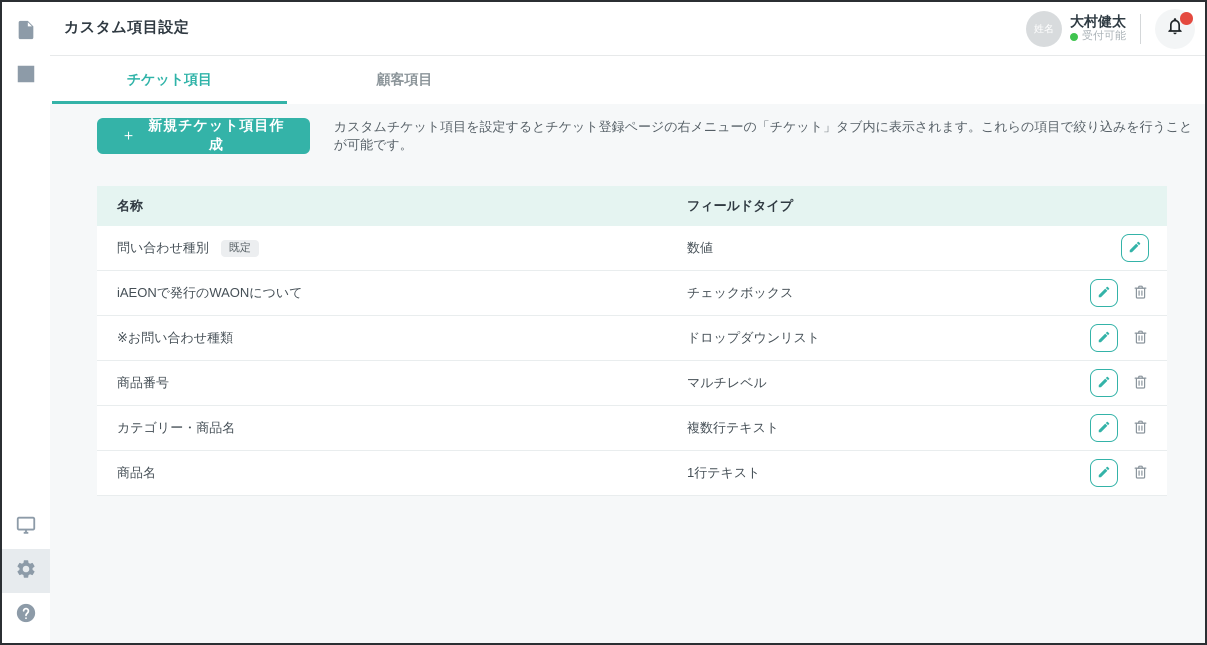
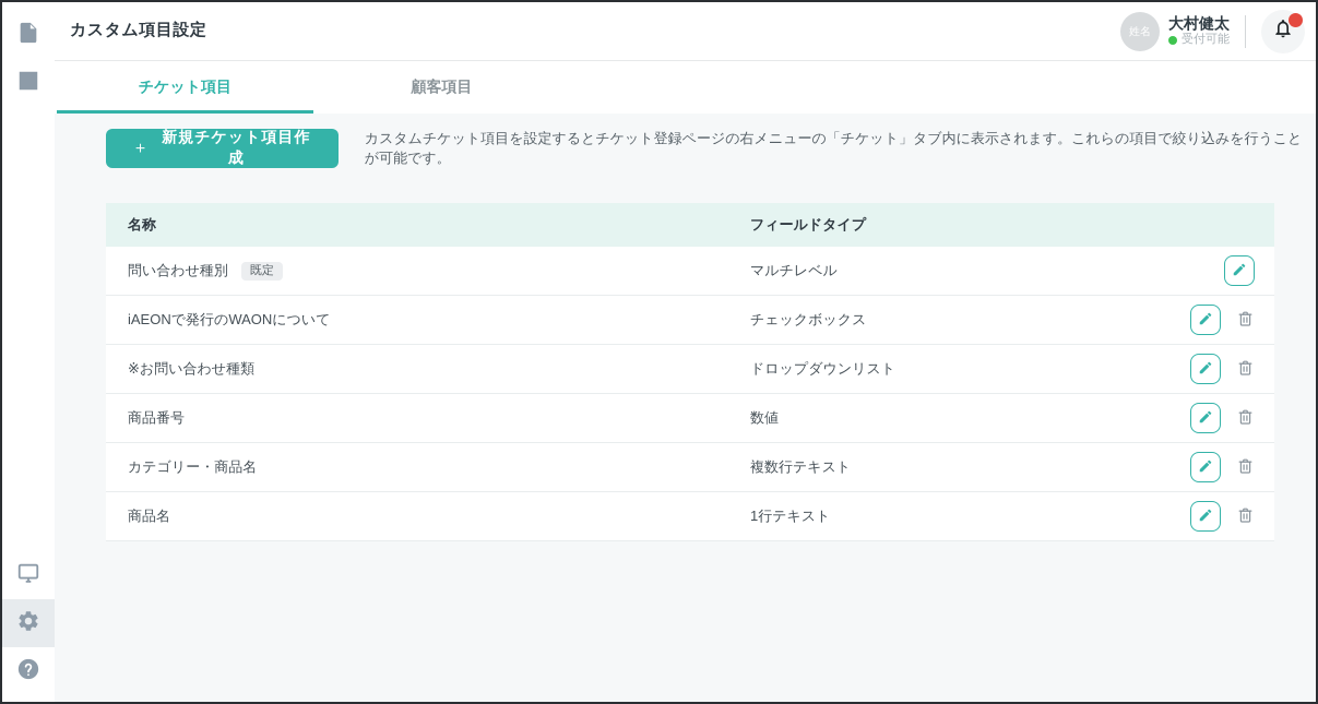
  カスタム項目設定
  姓名
  大村健太
  受付可能
  チケット項目
  顧客項目
  ＋
  新規チケット項目作成
  カスタムチケット項目を設定するとチケット登録ページの右メニューの「チケット」タブ内に表示されます。これらの項目で絞り込みを行うことが可能です。
  名称
  フィールドタイプ
  問い合わせ種別
  既定
- 数値
+ マルチレベル
  iAEONで発行のWAONについて
  チェックボックス
  ※お問い合わせ種類
  ドロップダウンリスト
  商品番号
- マルチレベル
+ 数値
  カテゴリー・商品名
  複数行テキスト
  商品名
  1行テキスト
